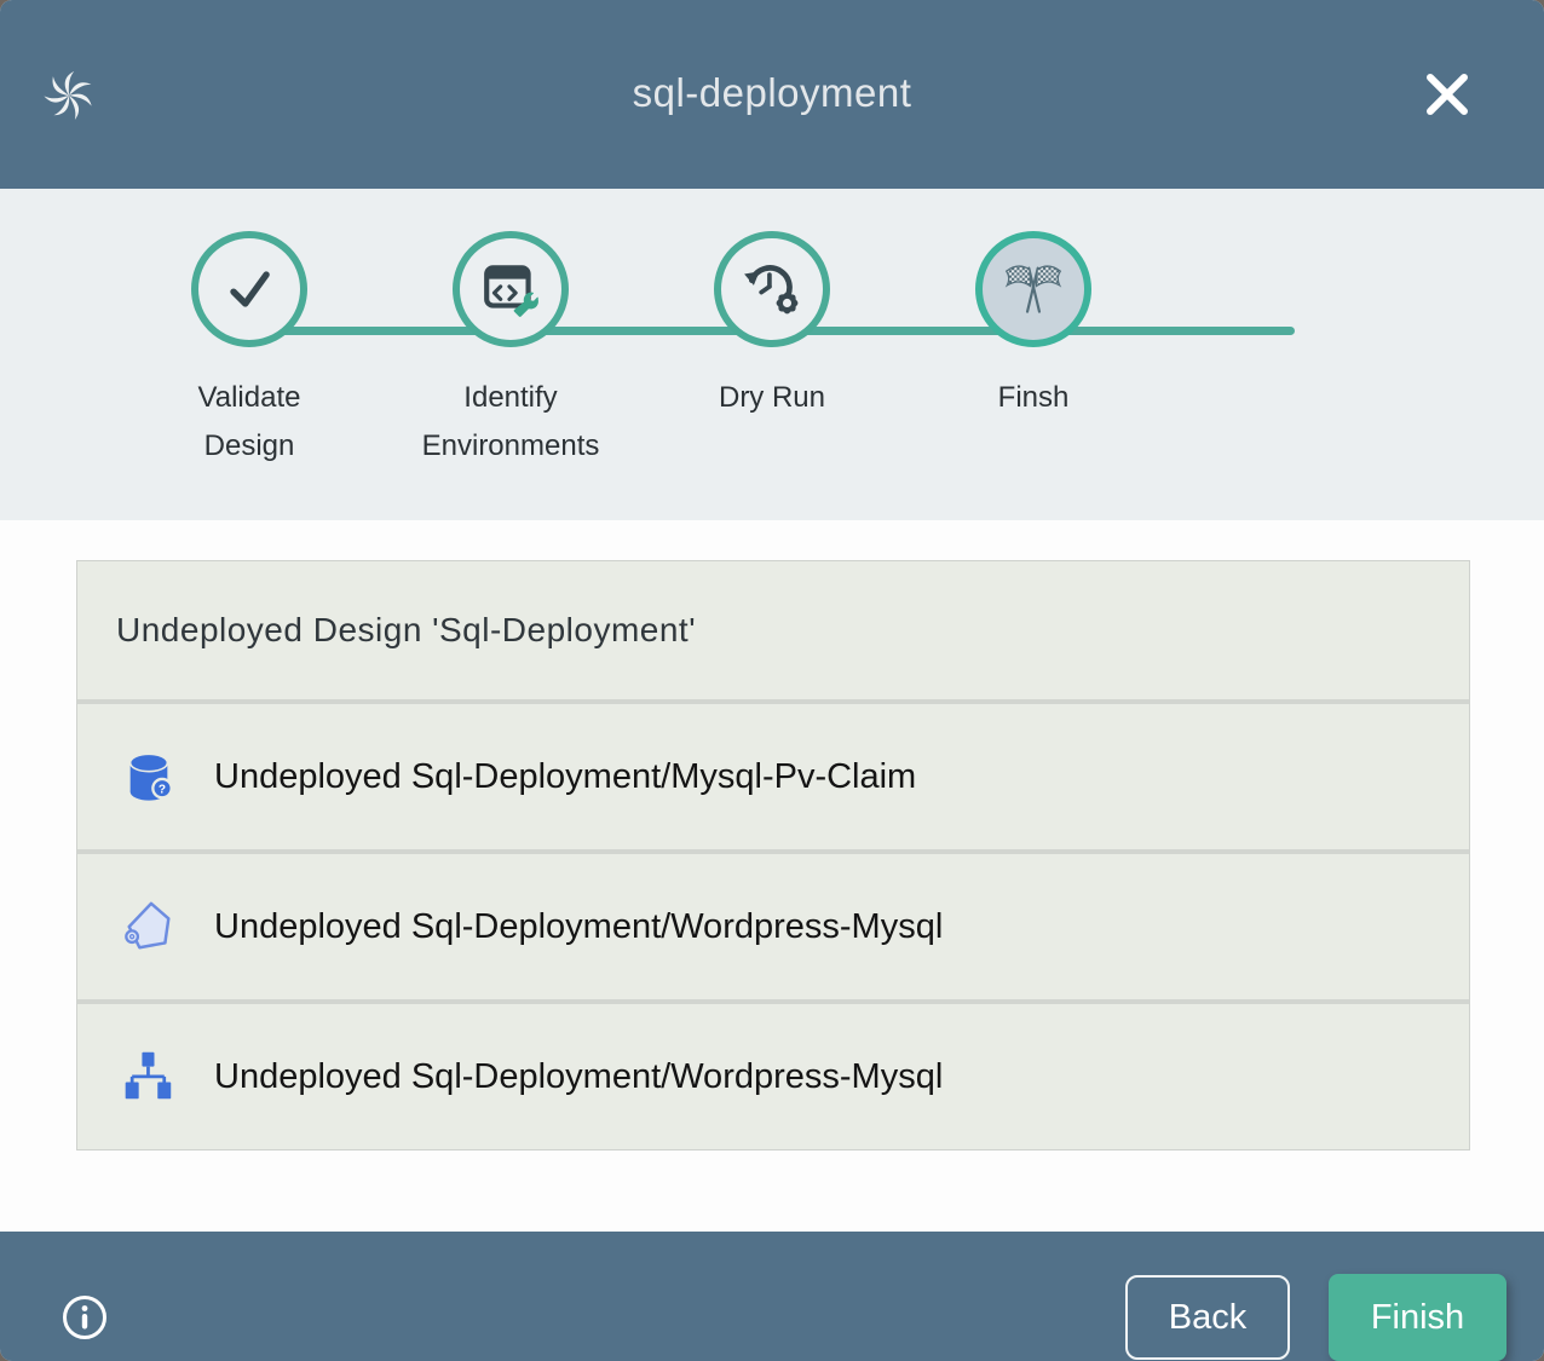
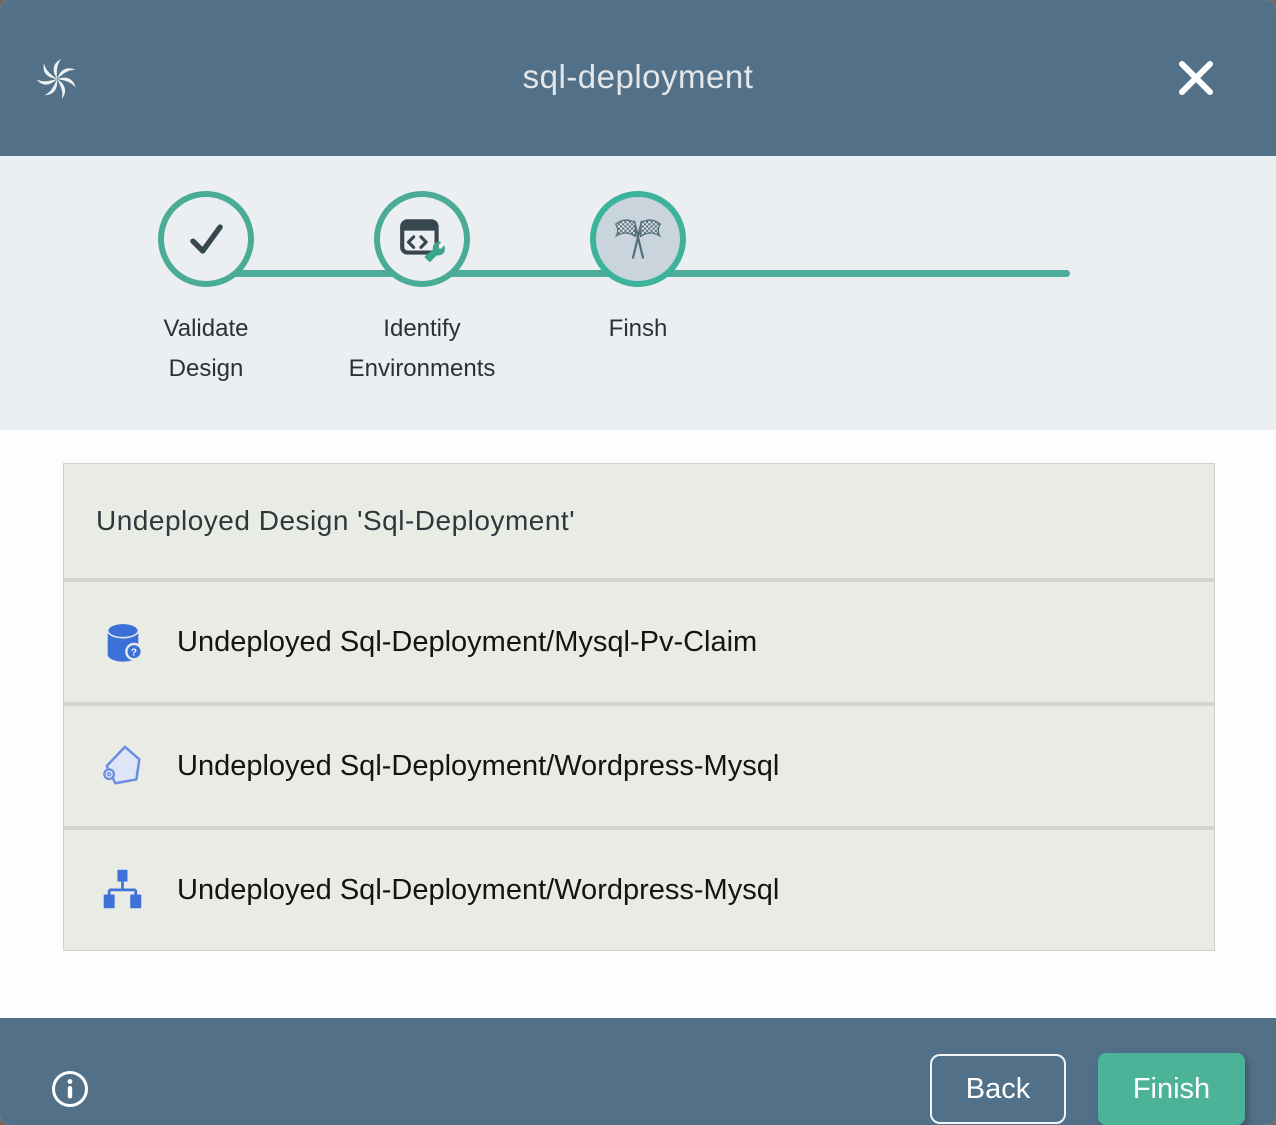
  sql-deployment
  Validate Design
  Identify Environments
- Dry Run
  Finsh
  Undeployed Design 'Sql-Deployment'
  ?
  Undeployed Sql-Deployment/Mysql-Pv-Claim
  Undeployed Sql-Deployment/Wordpress-Mysql
  Undeployed Sql-Deployment/Wordpress-Mysql
  Back
  Finish
